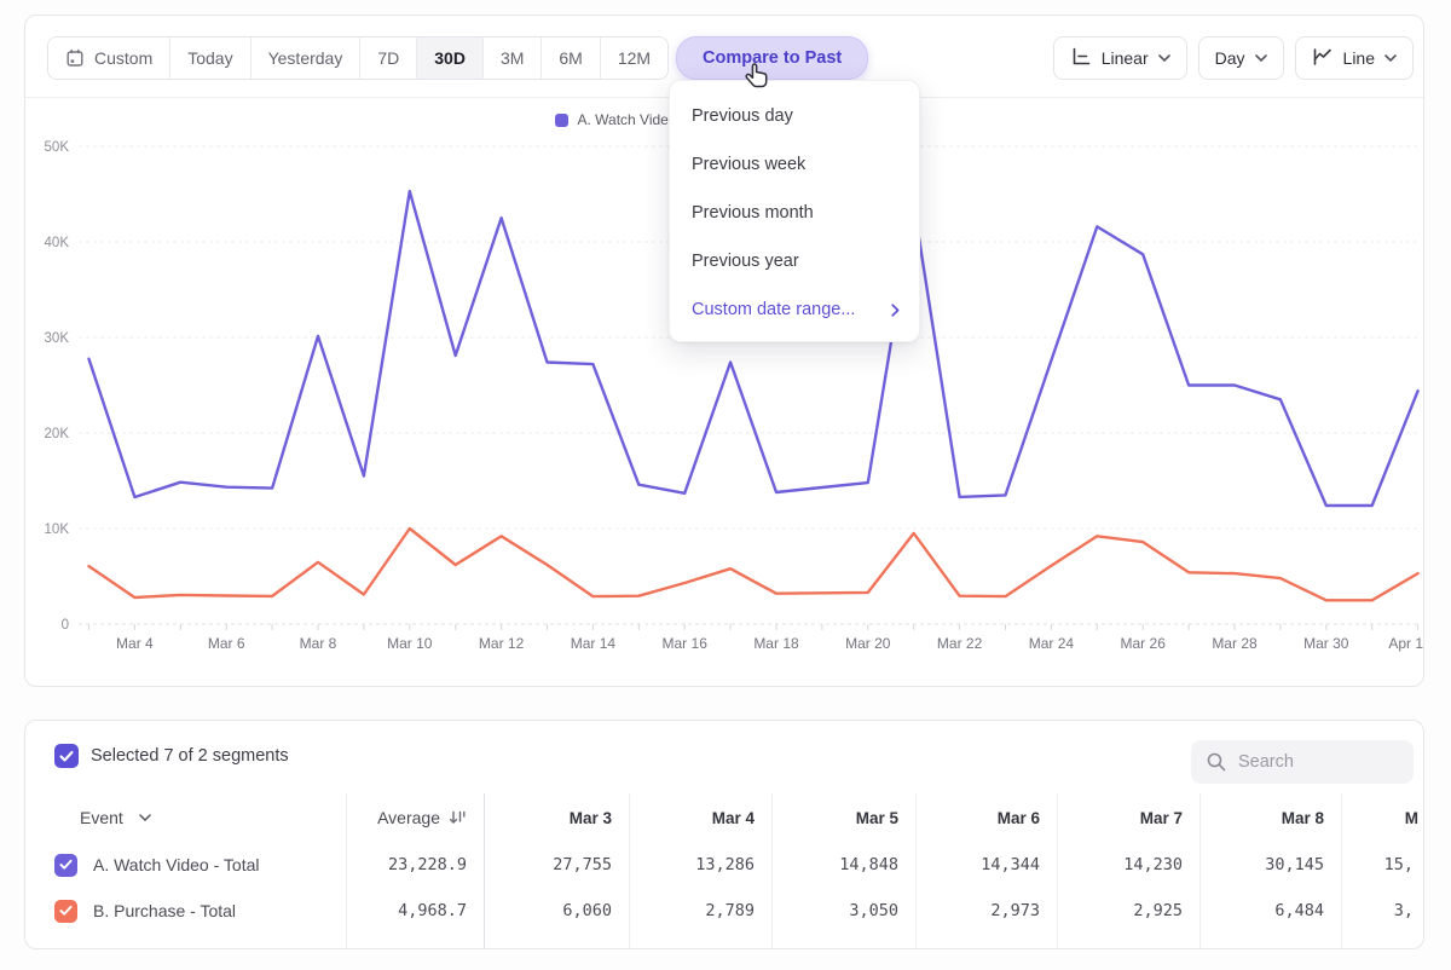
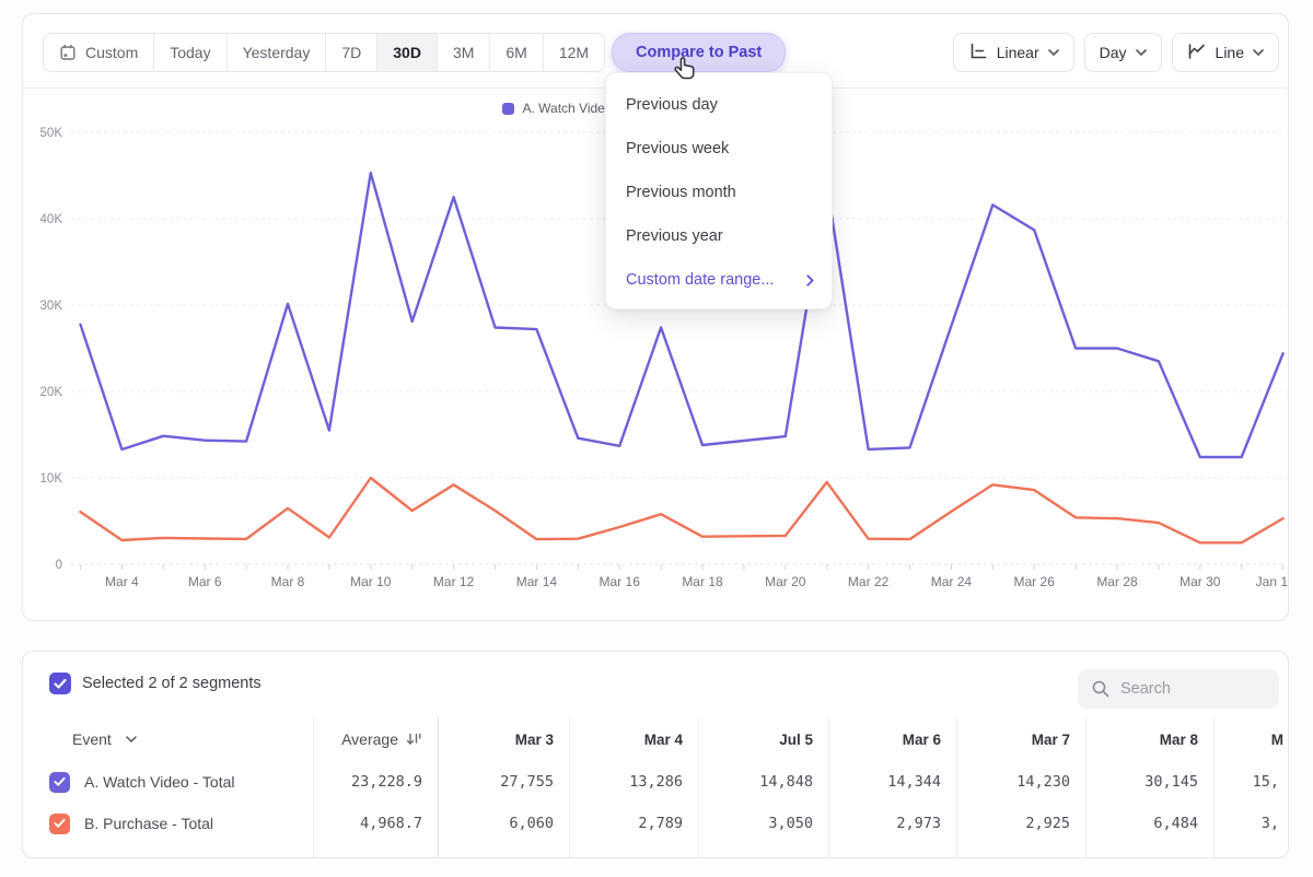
  Custom
  Today
  Yesterday
  7D
  30D
  3M
  6M
  12M
  Compare to Past
  Linear
  Day
  Line
  0
  10K
  20K
  30K
  40K
  50K
  Mar 4
  Mar 6
  Mar 8
  Mar 10
  Mar 12
  Mar 14
  Mar 16
  Mar 18
  Mar 20
  Mar 22
  Mar 24
  Mar 26
  Mar 28
  Mar 30
- Apr 1
+ Jan 1
  Previous day
  Previous week
  Previous month
  Previous year
  Custom date range...
- Selected 7 of 2 segments
+ Selected 2 of 2 segments
  Search
  Event
  Average
  Mar 3
  Mar 4
- Mar 5
+ Jul 5
  Mar 6
  Mar 7
  Mar 8
  M
  A. Watch Video - Total
  23,228.9
  27,755
  13,286
  14,848
  14,344
  14,230
  30,145
  15,
  B. Purchase - Total
  4,968.7
  6,060
  2,789
  3,050
  2,973
  2,925
  6,484
  3,
